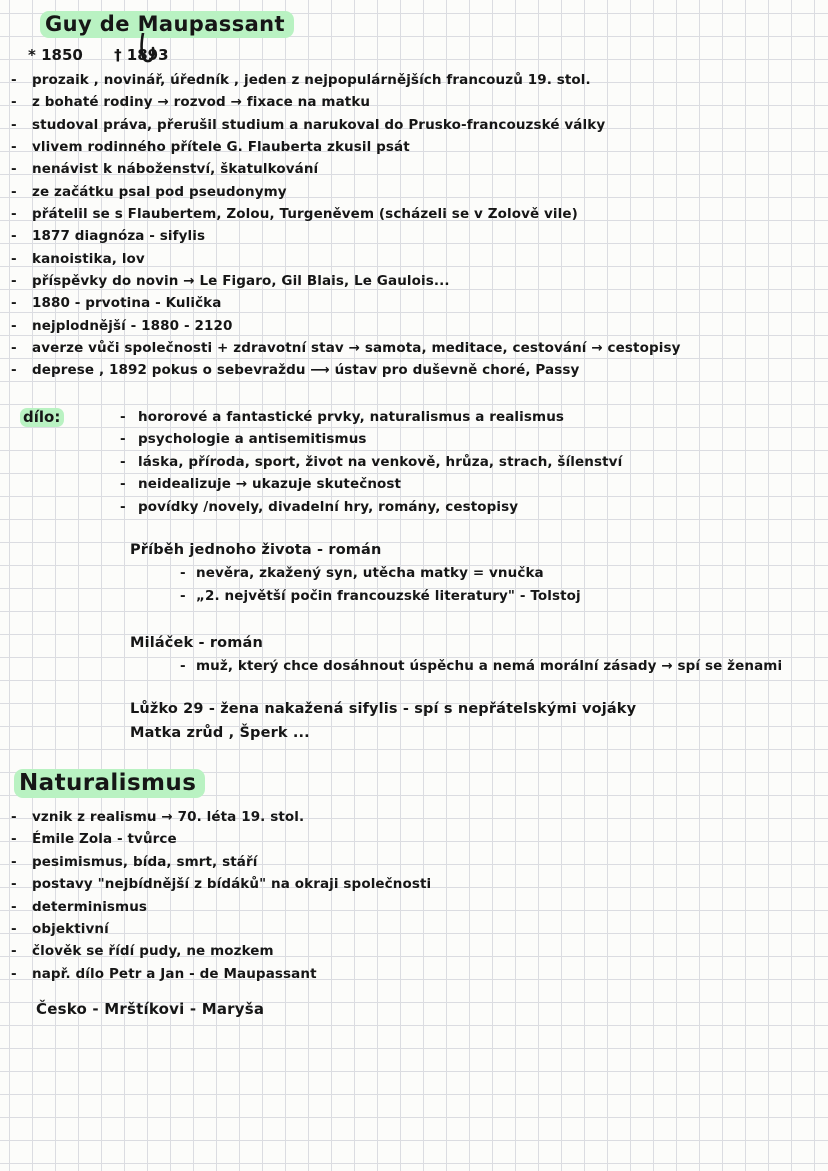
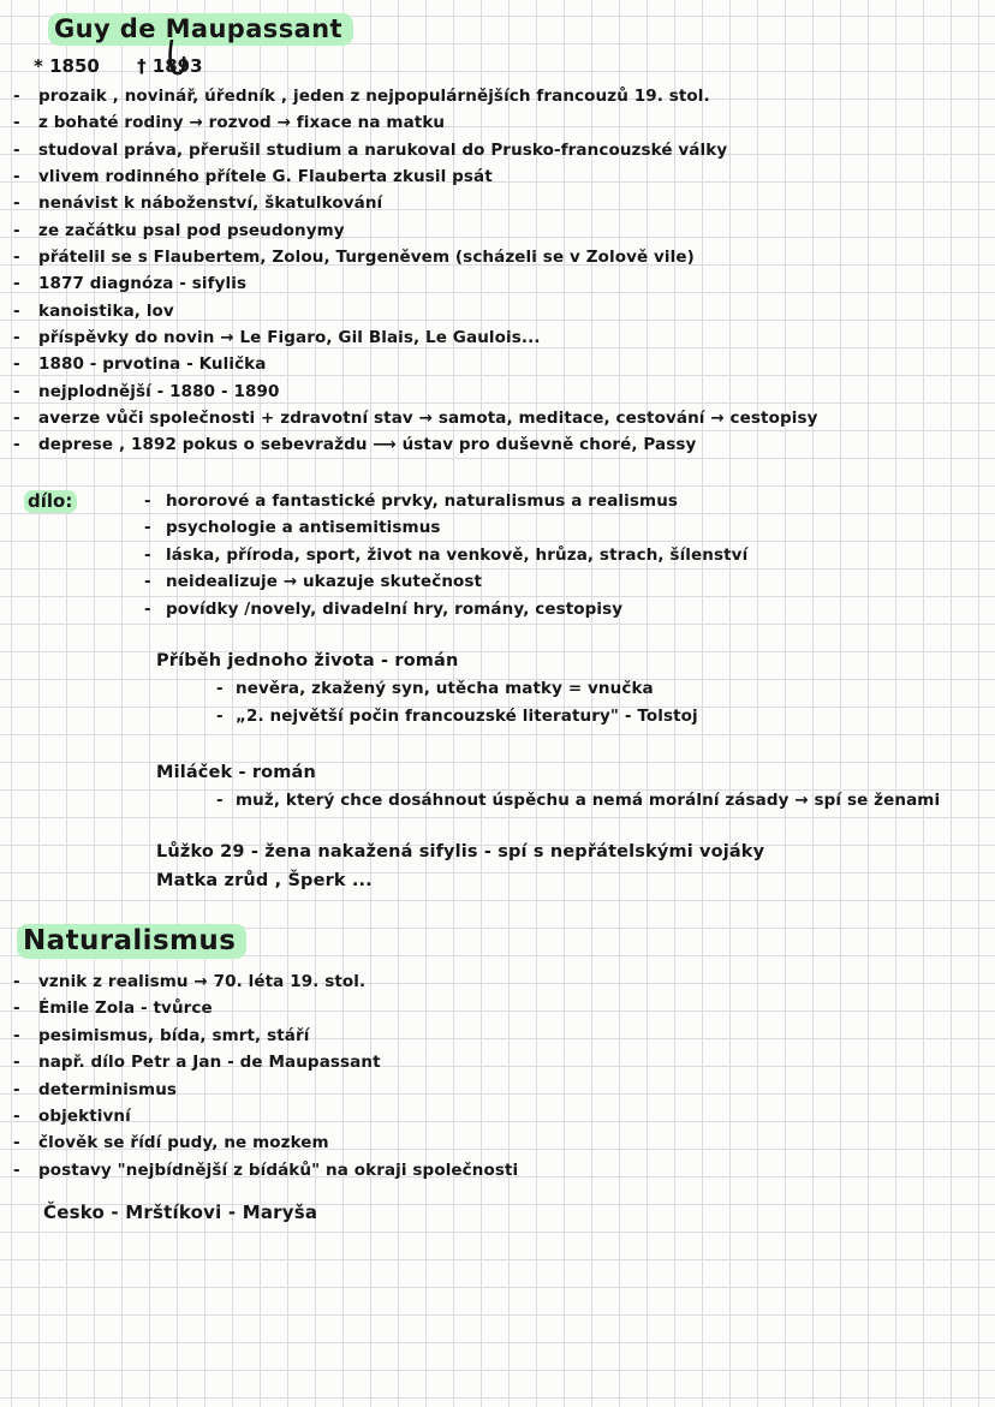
  Guy de Maupassant
  * 1850 † 1893
  prozaik , novinář, úředník , jeden z nejpopulárnějších francouzů 19. stol.
  z bohaté rodiny → rozvod → fixace na matku
  studoval práva, přerušil studium a narukoval do Prusko-francouzské války
  vlivem rodinného přítele G. Flauberta zkusil psát
  nenávist k náboženství, škatulkování
  ze začátku psal pod pseudonymy
  přátelil se s Flaubertem, Zolou, Turgeněvem (scházeli se v Zolově vile)
  1877 diagnóza - sifylis
  kanoistika, lov
  příspěvky do novin → Le Figaro, Gil Blais, Le Gaulois...
  1880 - prvotina - Kulička
- nejplodnější - 1880 - 2120
+ nejplodnější - 1880 - 1890
  averze vůči společnosti + zdravotní stav → samota, meditace, cestování → cestopisy
  deprese , 1892 pokus o sebevraždu ⟶ ústav pro duševně choré, Passy
  dílo:
  hororové a fantastické prvky, naturalismus a realismus
  psychologie a antisemitismus
  láska, příroda, sport, život na venkově, hrůza, strach, šílenství
  neidealizuje → ukazuje skutečnost
  povídky /novely, divadelní hry, romány, cestopisy
  Příběh jednoho života - román
  nevěra, zkažený syn, utěcha matky = vnučka
  „2. největší počin francouzské literatury" - Tolstoj
  Miláček - román
  muž, který chce dosáhnout úspěchu a nemá morální zásady → spí se ženami
  Lůžko 29 - žena nakažená sifylis - spí s nepřátelskými vojáky
  Matka zrůd , Šperk ...
  Naturalismus
  vznik z realismu → 70. léta 19. stol.
  Émile Zola - tvůrce
  pesimismus, bída, smrt, stáří
- postavy "nejbídnější z bídáků" na okraji společnosti
+ např. dílo Petr a Jan - de Maupassant
  determinismus
  objektivní
  člověk se řídí pudy, ne mozkem
- např. dílo Petr a Jan - de Maupassant
+ postavy "nejbídnější z bídáků" na okraji společnosti
  Česko - Mrštíkovi - Maryša
